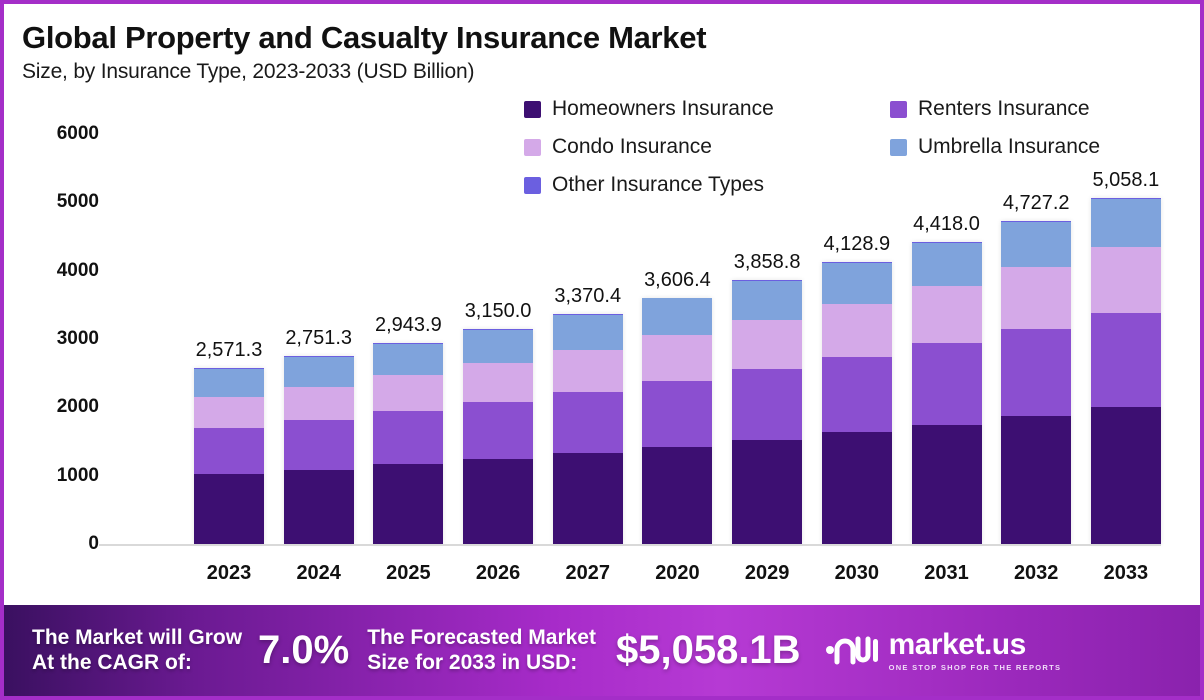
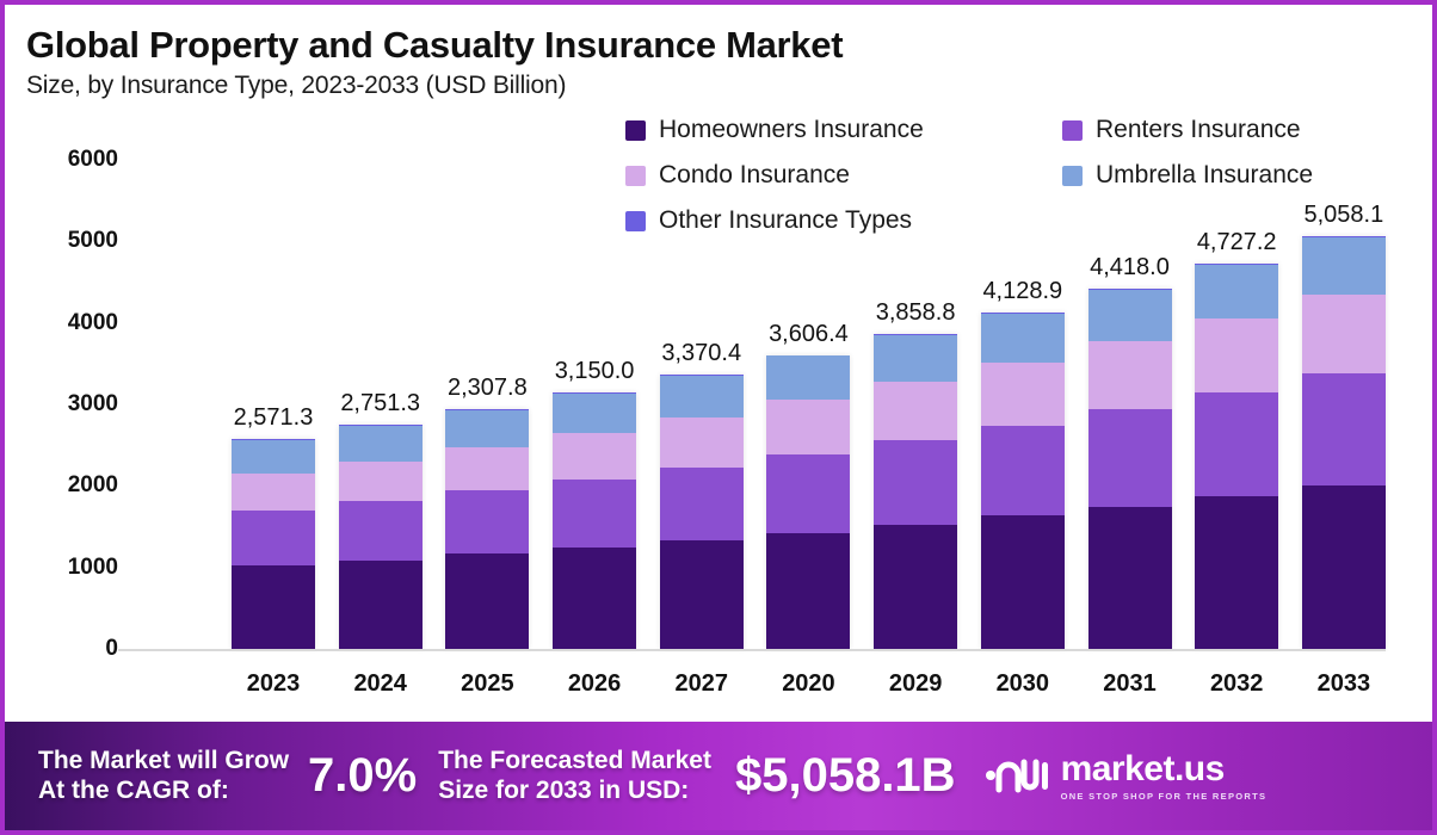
  Global Property and Casualty Insurance Market
  Size, by Insurance Type, 2023-2033 (USD Billion)
  Homeowners Insurance
  Renters Insurance
  Condo Insurance
  Umbrella Insurance
  Other Insurance Types
  6000
  5000
  4000
  3000
  2000
  1000
  0
  2,571.3
  2,751.3
- 2,943.9
+ 2,307.8
  3,150.0
  3,370.4
  3,606.4
  3,858.8
  4,128.9
  4,418.0
  4,727.2
  5,058.1
  2023
  2024
  2025
  2026
  2027
  2020
  2029
  2030
  2031
  2032
  2033
  The Market will Grow
  At the CAGR of:
  7.0%
  The Forecasted Market
  Size for 2033 in USD:
  $5,058.1B
  market.us
  ONE STOP SHOP FOR THE REPORTS
